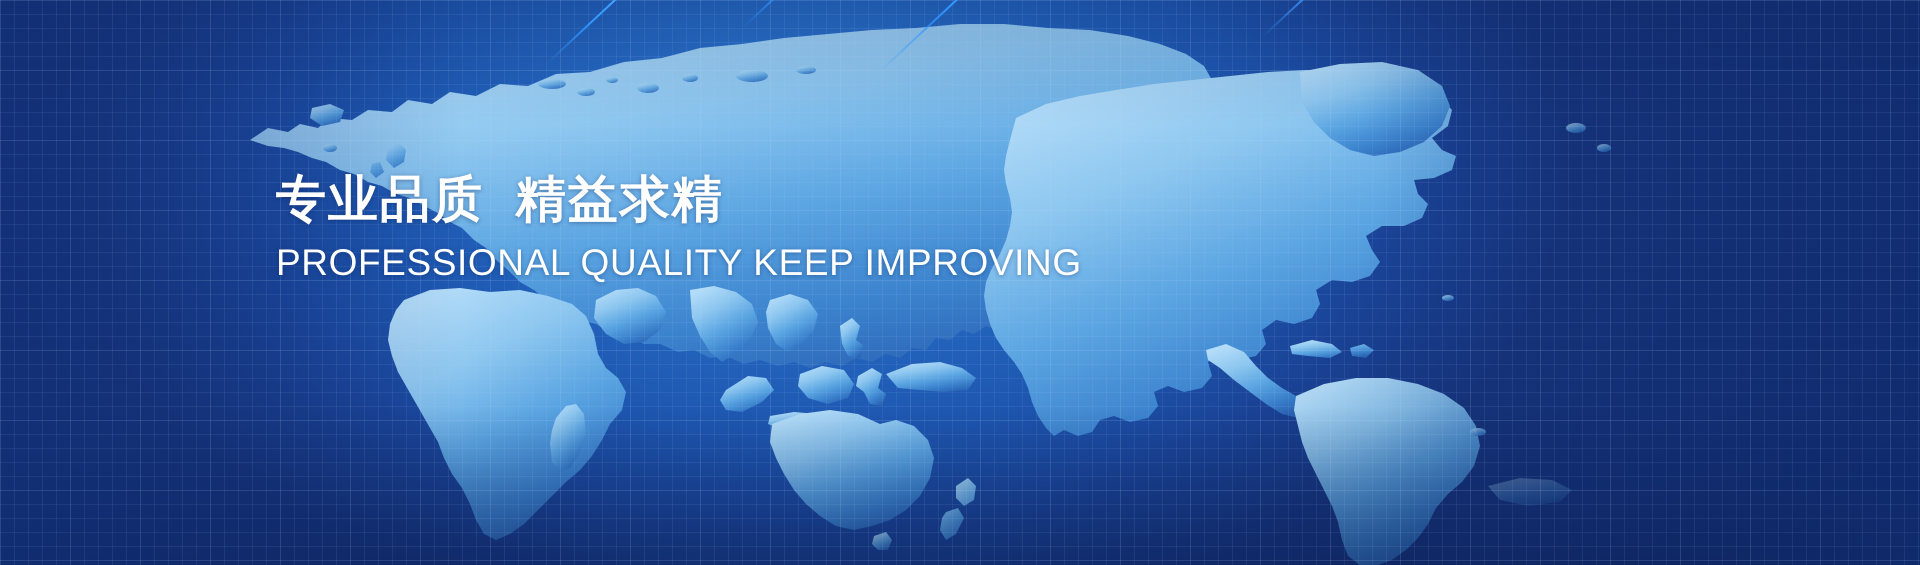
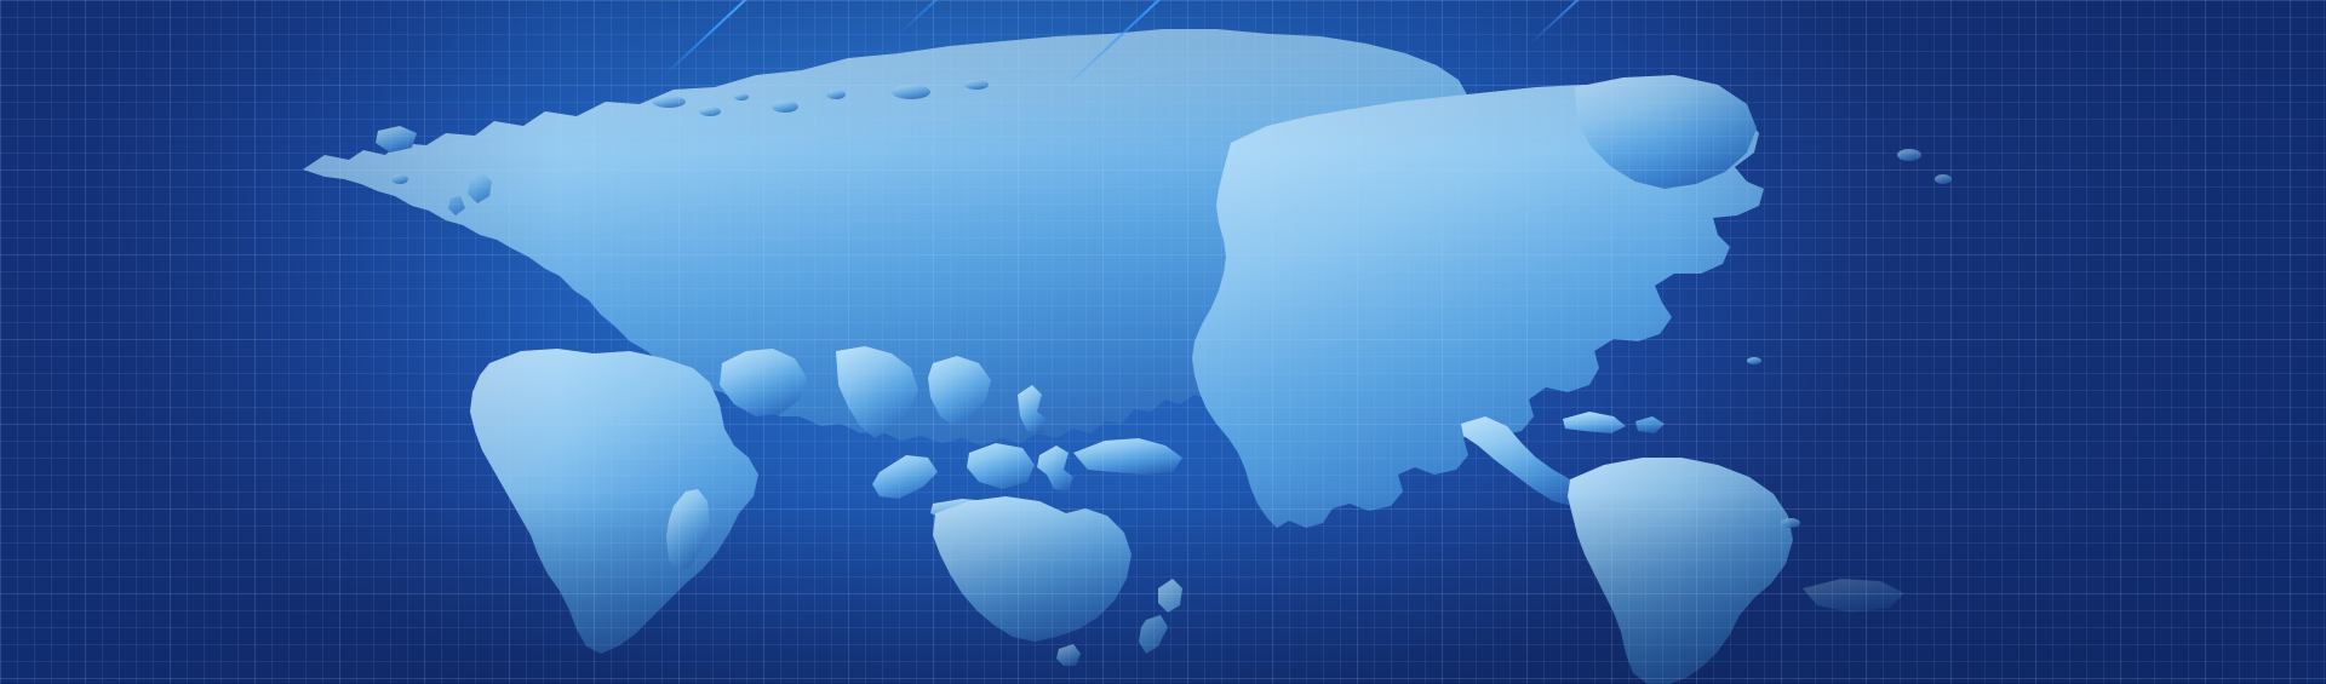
- 专业品质 精益求精
- PROFESSIONAL QUALITY KEEP IMPROVING
